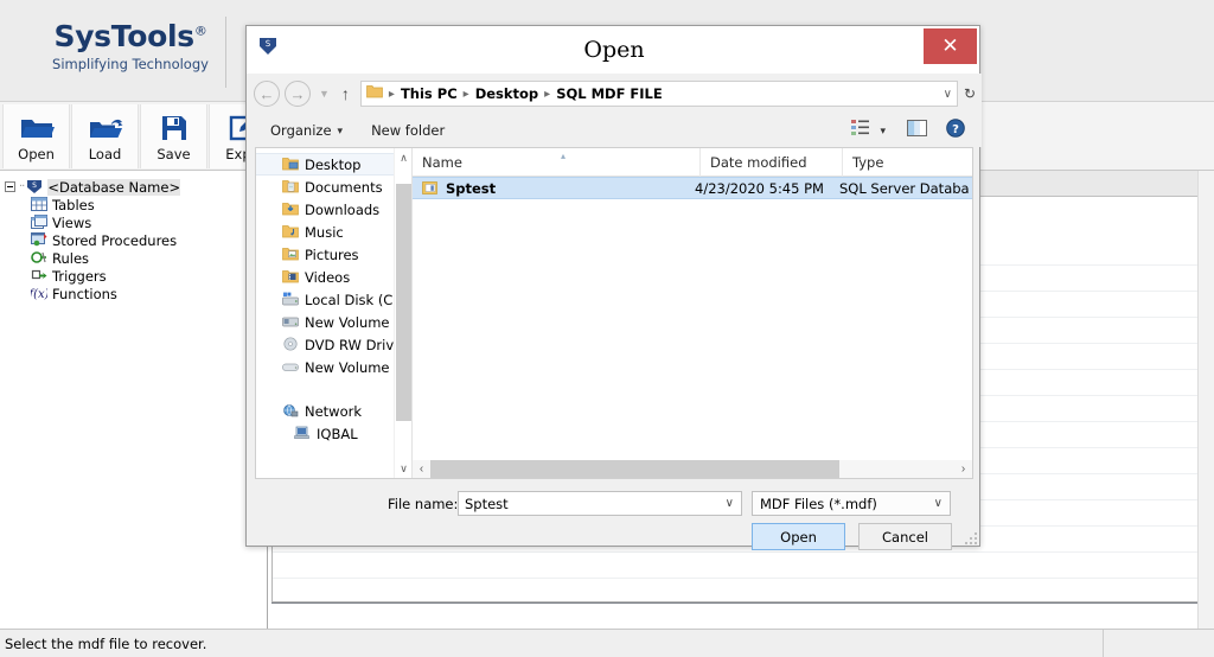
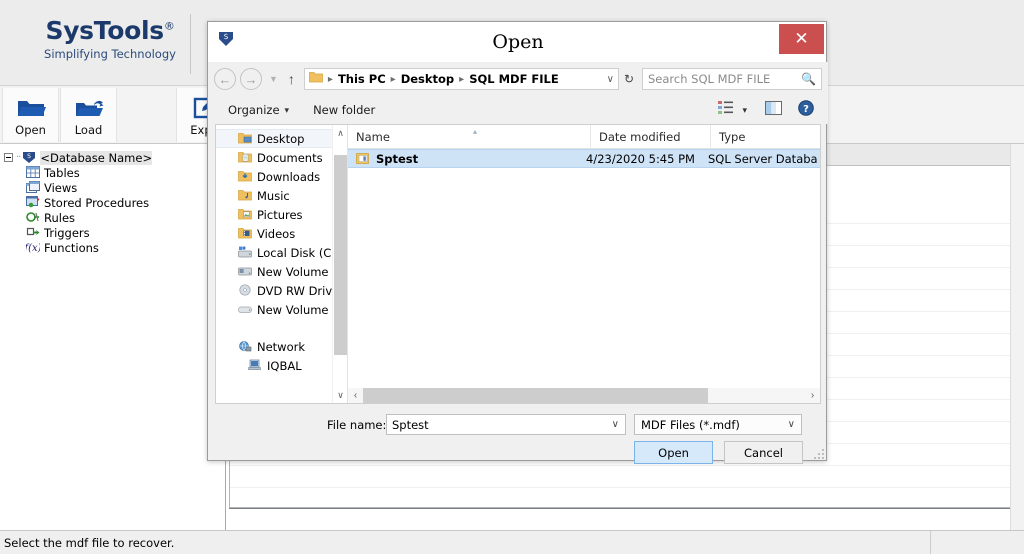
  SysTools®
  Simplifying Technology
  Open
  Load
- Save
  ··
  <Database Name>
  Tables
  Views
  Stored Procedures
  Rules
  Triggers
  f(x)
  Functions
  Select the mdf file to recover.
  S
  Open
  ✕
  ←
  →
  ▼
  ↑
  ▸
  This PC
  ▸
  Desktop
  ▸
  SQL MDF FILE
  ∨
  ↻
+ Search SQL MDF FILE
+ 🔍
  Organize
  ▾
  New folder
  ▾
  ?
  Desktop
  Documents
  Downloads
  Music
  Pictures
  Videos
  Local Disk (C
  Network
  IQBAL
  ∧
  ∨
  Name
  Date modified
  Type
  ▴
  Sptest
  4/23/2020 5:45 PM
  SQL Server Databa
  ‹
  ›
  File name:
  Sptest
  ∨
  MDF Files (*.mdf)
  ∨
  Open
  Cancel
